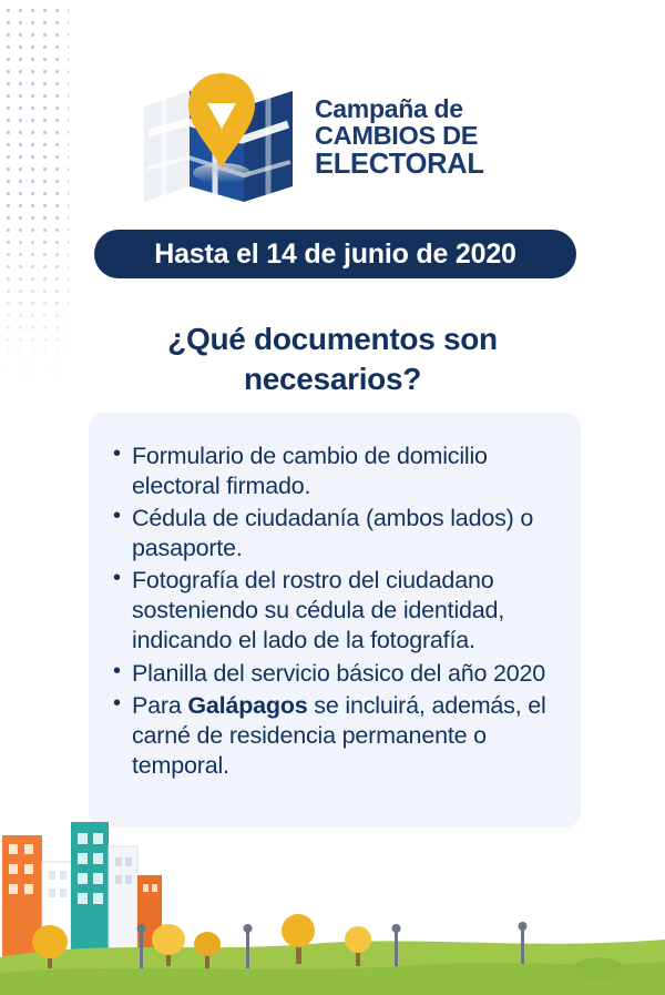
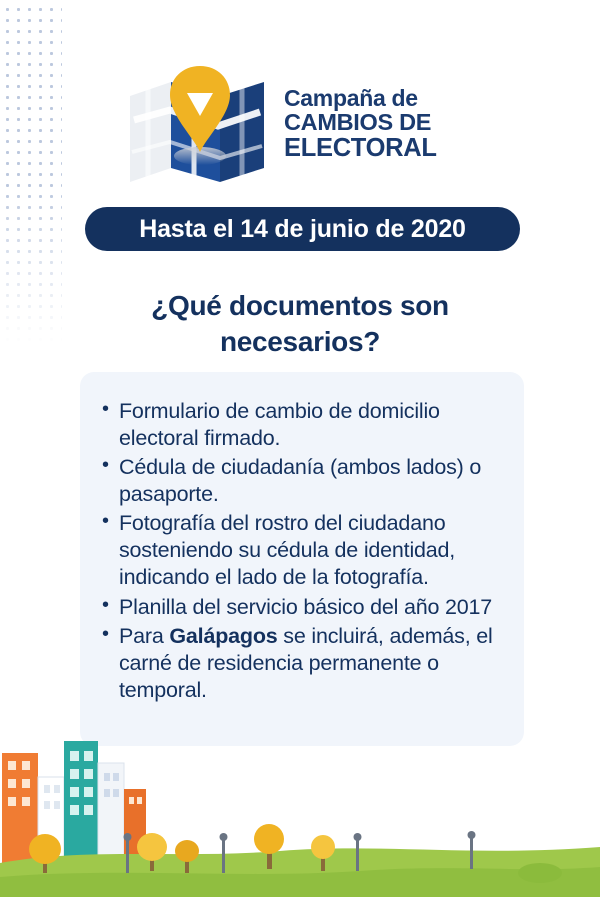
  Campaña de
  CAMBIOS DE
  ELECTORAL
  Hasta el 14 de junio de 2020
  ¿Qué documentos son
  necesarios?
  Formulario de cambio de domicilio electoral firmado.
  Cédula de ciudadanía (ambos lados) o pasaporte.
  Fotografía del rostro del ciudadano sosteniendo su cédula de identidad, indicando el lado de la fotografía.
- Planilla del servicio básico del año 2020
+ Planilla del servicio básico del año 2017
  Para Galápagos se incluirá, además, el carné de residencia permanente o temporal.
